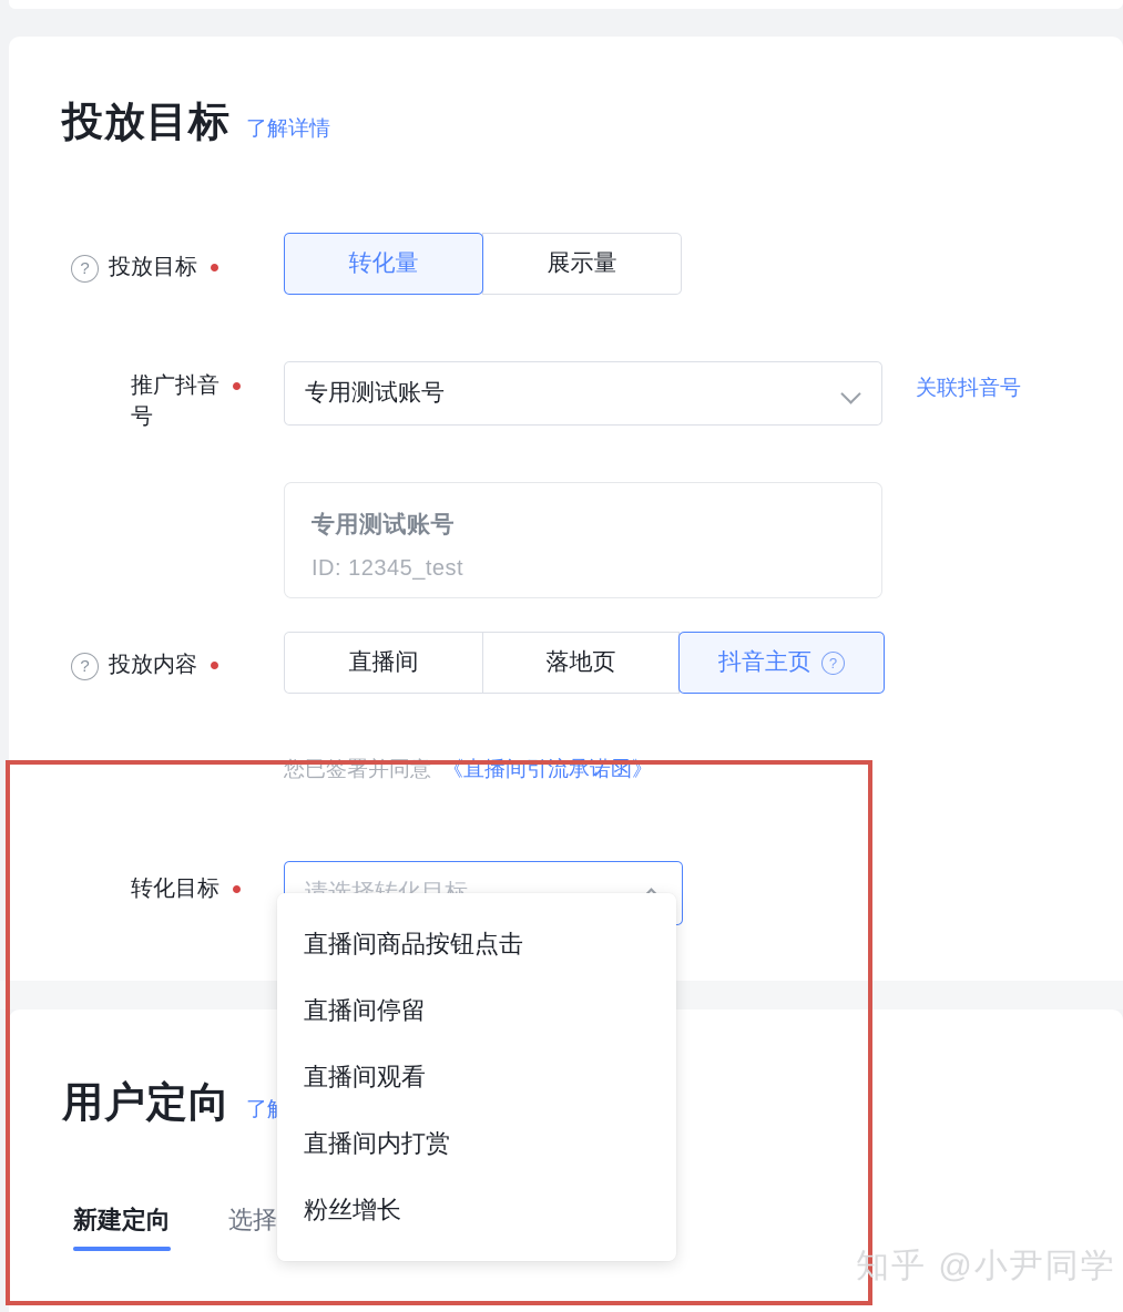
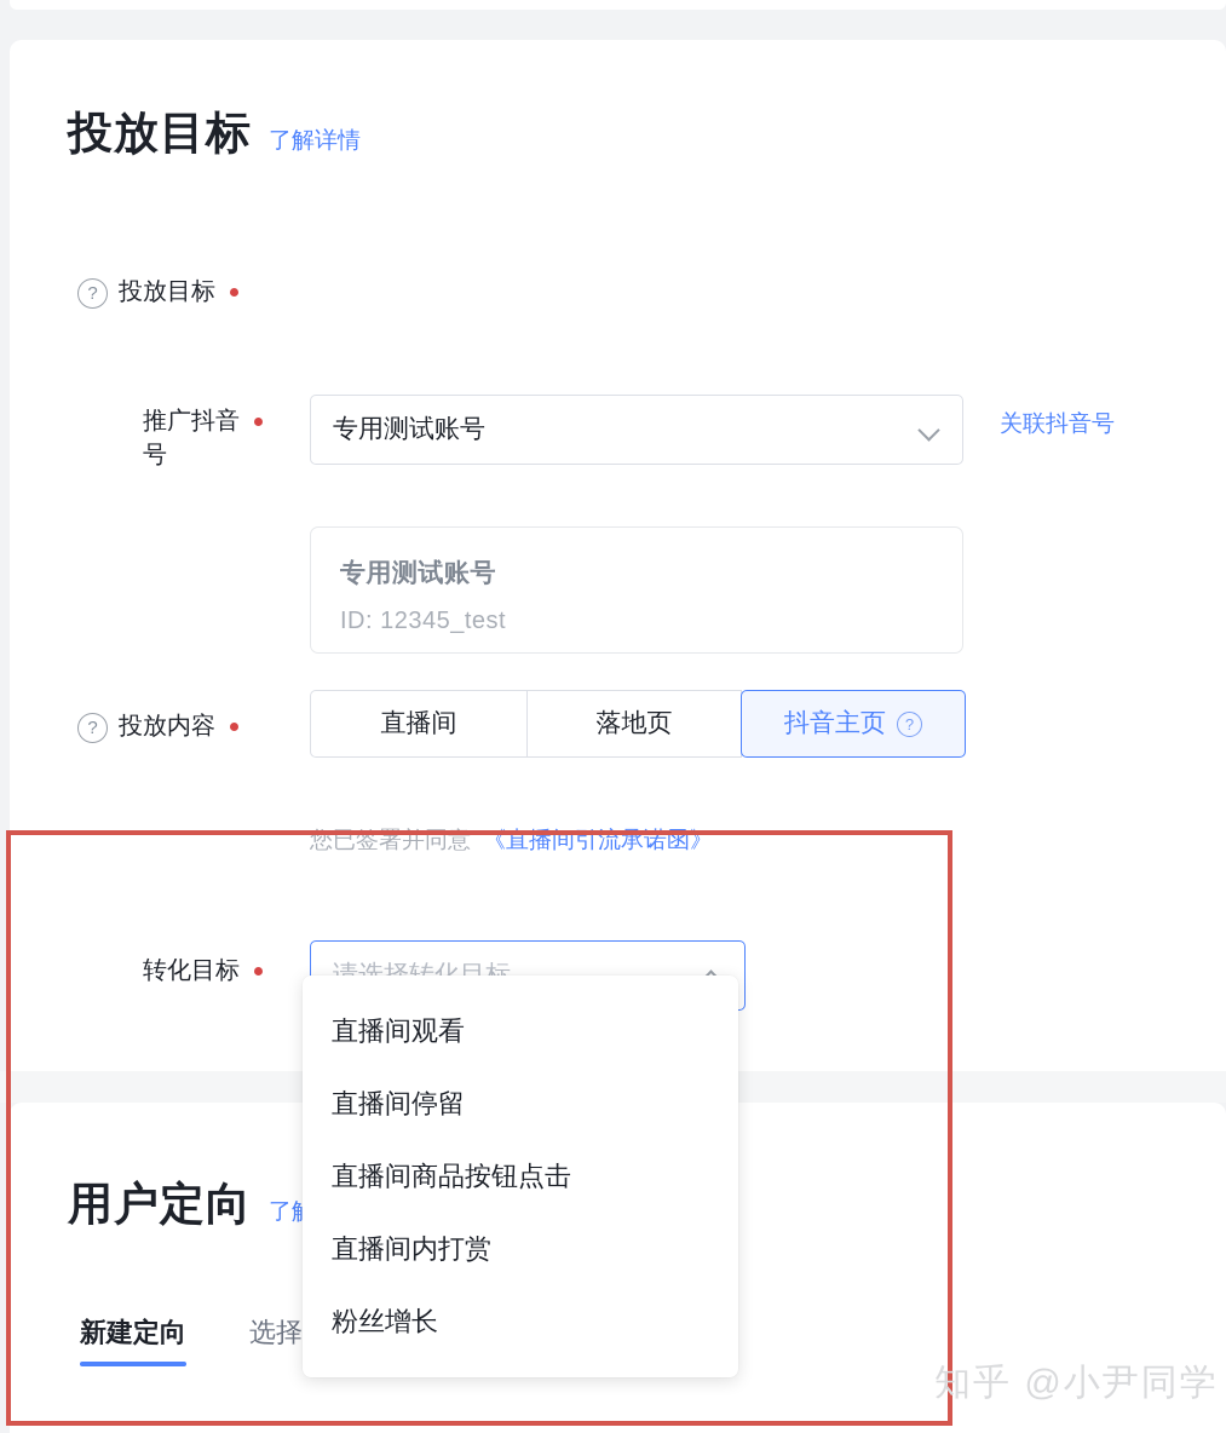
  投放目标
  了解详情
  ?
  投放目标
- 转化量
- 展示量
  推广抖音
  号
  专用测试账号
  关联抖音号
  专用测试账号
  ID: 12345_test
  ?
  投放内容
  直播间
  落地页
  抖音主页
  ?
  您已签署并同意
  《直播间引流承诺函》
  转化目标
  用户定向
  新建定向
- 直播间商品按钮点击
+ 直播间观看
  直播间停留
- 直播间观看
+ 直播间商品按钮点击
  直播间内打赏
  粉丝增长
  知乎 @小尹同学
